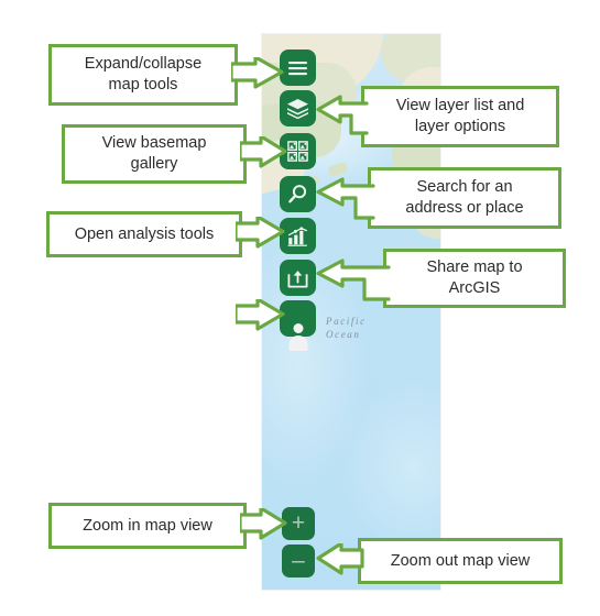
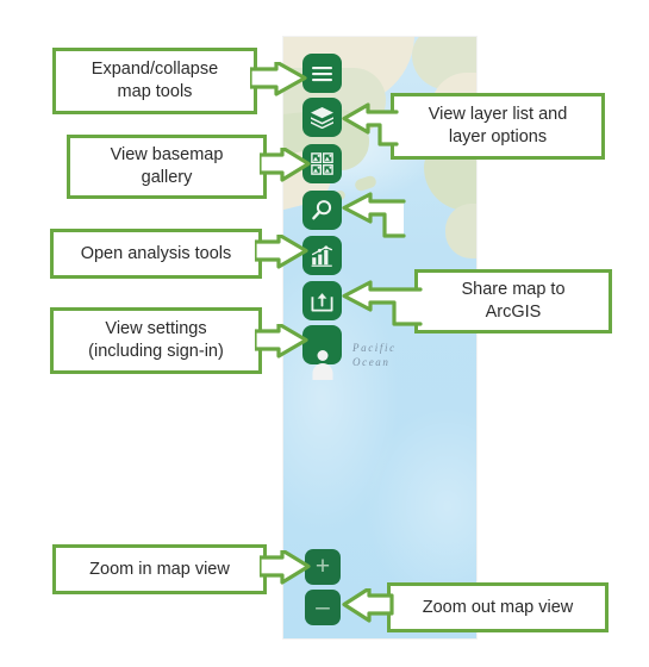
  Pacific
  Ocean
  +
  –
  Expand/collapse
  map tools
  View basemap
  gallery
  Open analysis tools
+ View settings
+ (including sign-in)
  Zoom in map view
  View layer list and
  layer options
- Search for an
- address or place
  Share map to
  ArcGIS
  Zoom out map view
